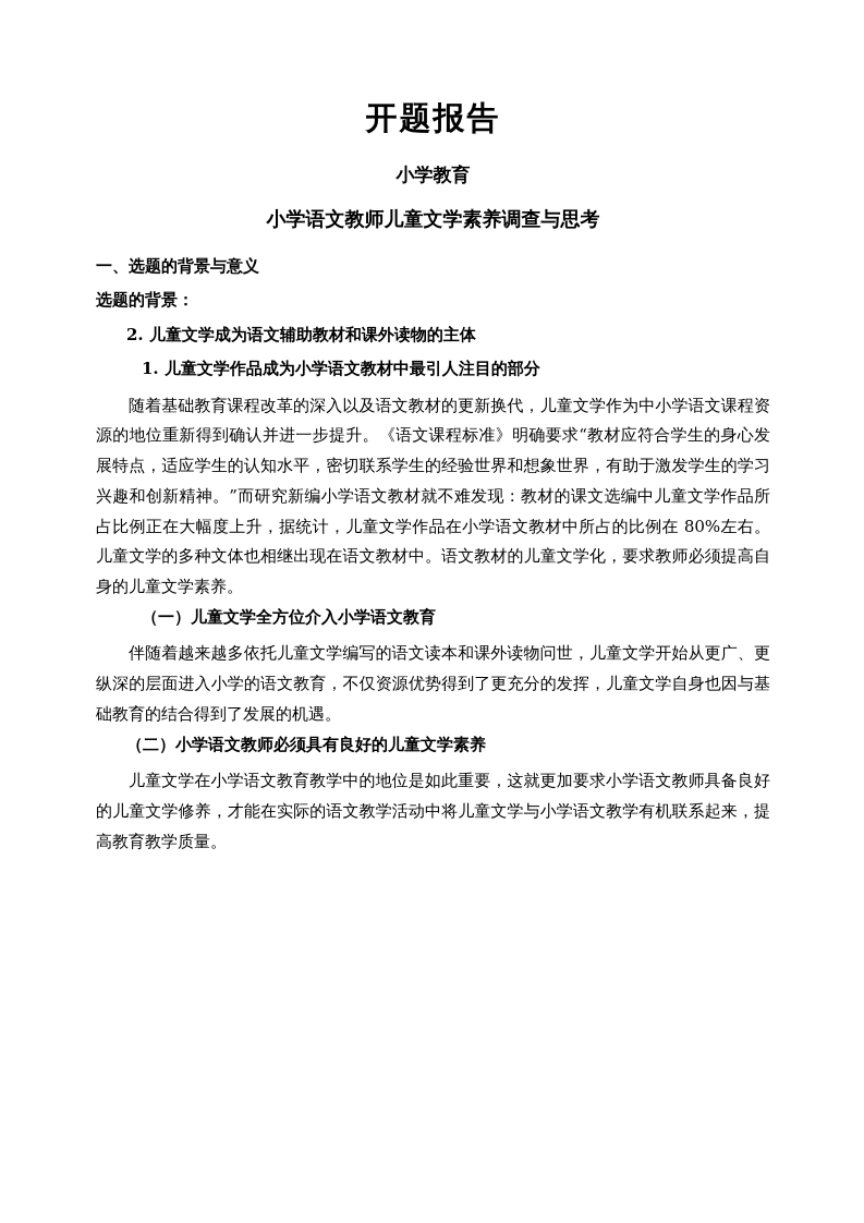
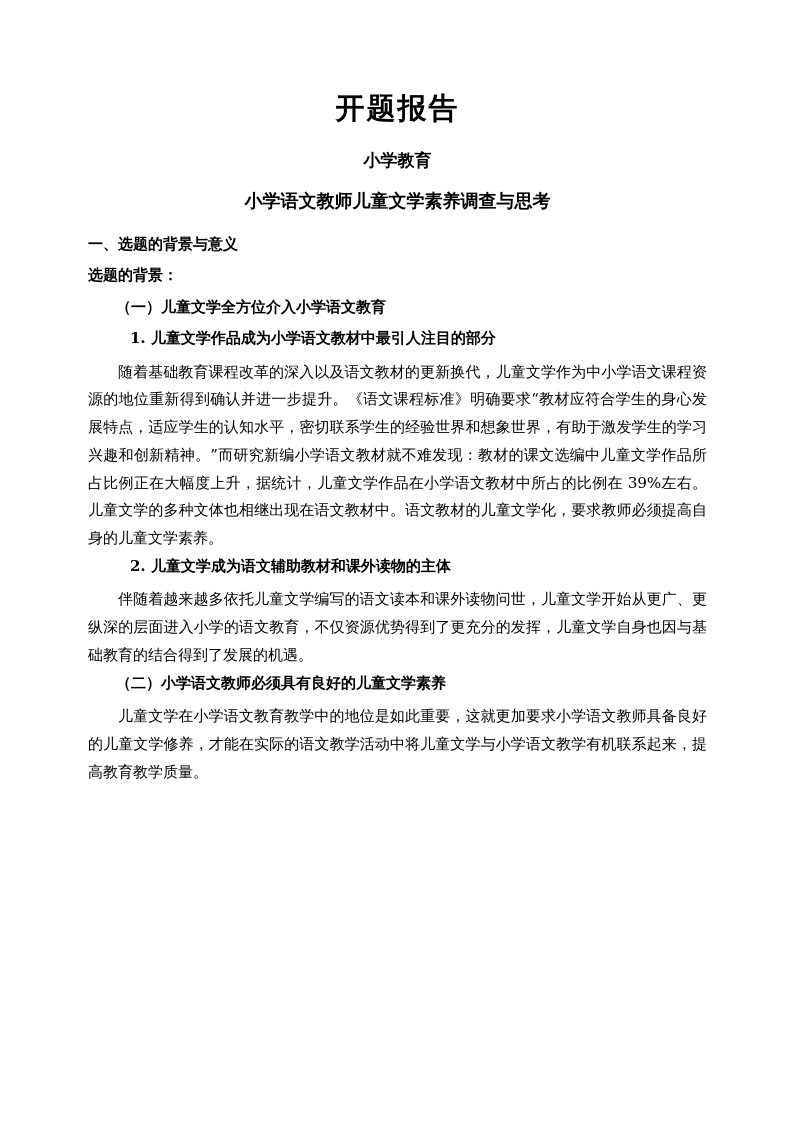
  开题报告
  小学教育
  小学语文教师儿童文学素养调查与思考
  一、选题的背景与意义
  选题的背景：
- 2. 儿童文学成为语文辅助教材和课外读物的主体
+ （一）儿童文学全方位介入小学语文教育
  1. 儿童文学作品成为小学语文教材中最引人注目的部分
- 随着基础教育课程改革的深入以及语文教材的更新换代，儿童文学作为中小学语文课程资源的地位重新得到确认并进一步提升。《语文课程标准》明确要求“教材应符合学生的身心发展特点，适应学生的认知水平，密切联系学生的经验世界和想象世界，有助于激发学生的学习兴趣和创新精神。”而研究新编小学语文教材就不难发现：教材的课文选编中儿童文学作品所占比例正在大幅度上升，据统计，儿童文学作品在小学语文教材中所占的比例在 80%左右。儿童文学的多种文体也相继出现在语文教材中。语文教材的儿童文学化，要求教师必须提高自身的儿童文学素养。
+ 随着基础教育课程改革的深入以及语文教材的更新换代，儿童文学作为中小学语文课程资源的地位重新得到确认并进一步提升。《语文课程标准》明确要求“教材应符合学生的身心发展特点，适应学生的认知水平，密切联系学生的经验世界和想象世界，有助于激发学生的学习兴趣和创新精神。”而研究新编小学语文教材就不难发现：教材的课文选编中儿童文学作品所占比例正在大幅度上升，据统计，儿童文学作品在小学语文教材中所占的比例在 39%左右。儿童文学的多种文体也相继出现在语文教材中。语文教材的儿童文学化，要求教师必须提高自身的儿童文学素养。
- （一）儿童文学全方位介入小学语文教育
+ 2. 儿童文学成为语文辅助教材和课外读物的主体
  伴随着越来越多依托儿童文学编写的语文读本和课外读物问世，儿童文学开始从更广、更纵深的层面进入小学的语文教育，不仅资源优势得到了更充分的发挥，儿童文学自身也因与基础教育的结合得到了发展的机遇。
  （二）小学语文教师必须具有良好的儿童文学素养
  儿童文学在小学语文教育教学中的地位是如此重要，这就更加要求小学语文教师具备良好的儿童文学修养，才能在实际的语文教学活动中将儿童文学与小学语文教学有机联系起来，提高教育教学质量。
